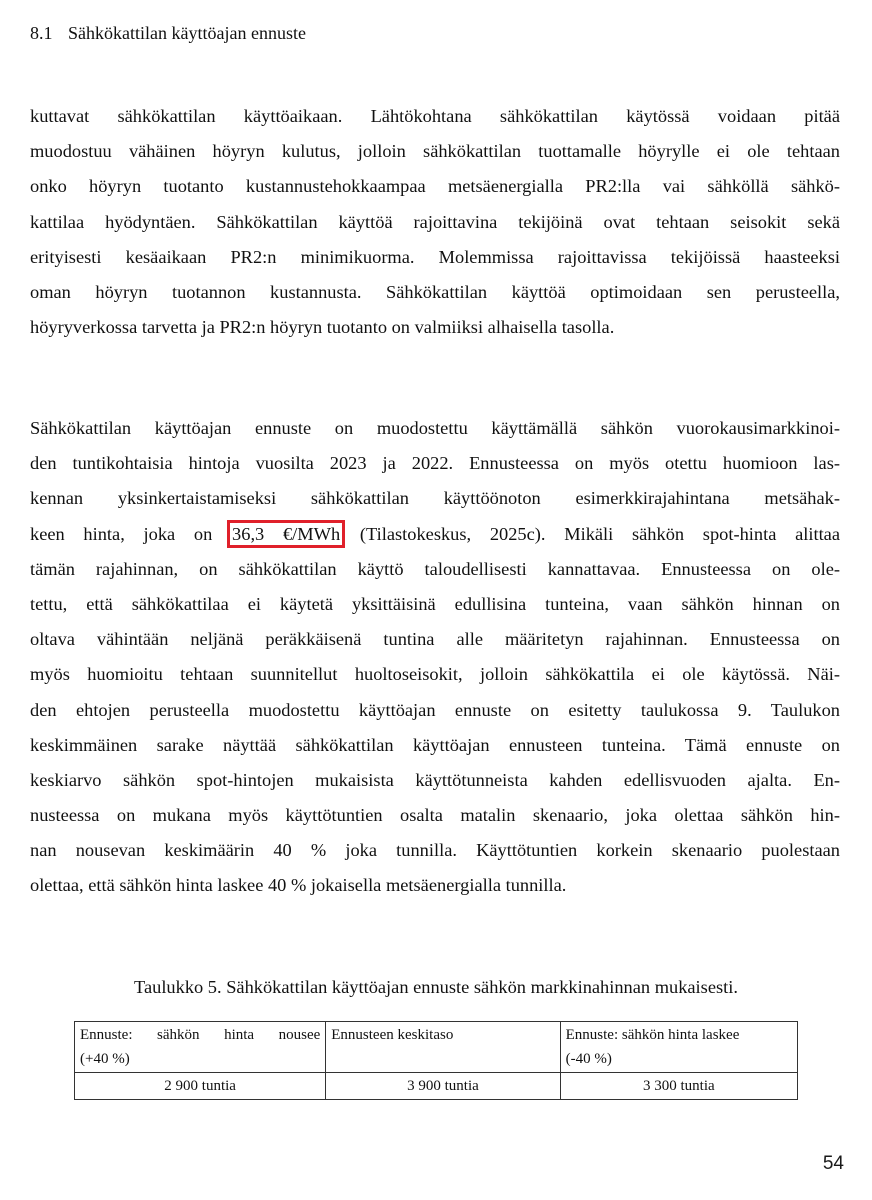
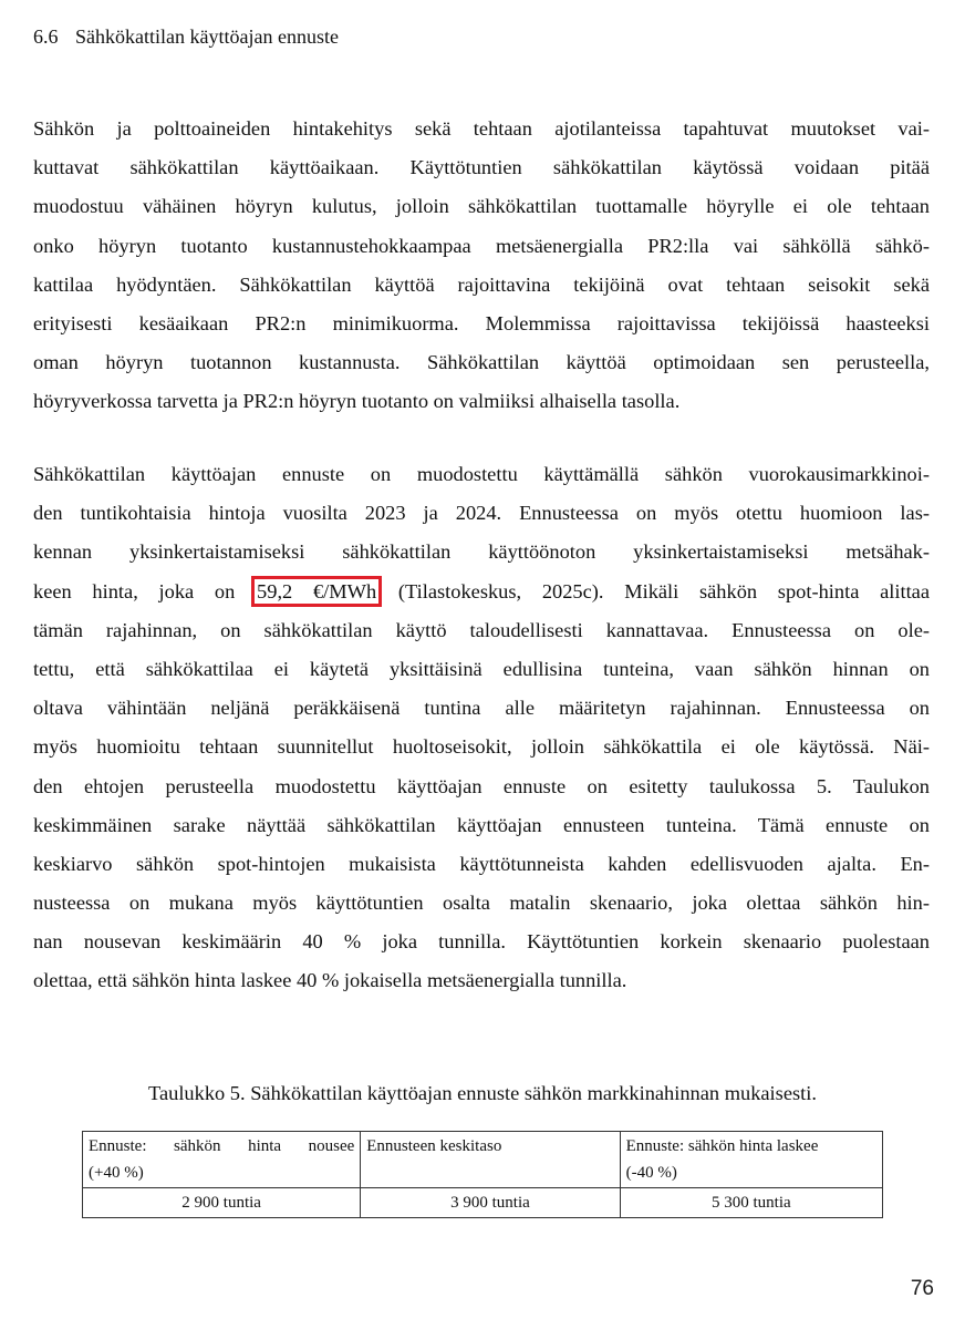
- 8.1 Sähkökattilan käyttöajan ennuste
+ 6.6 Sähkökattilan käyttöajan ennuste
+ Sähkön ja polttoaineiden hintakehitys sekä tehtaan ajotilanteissa tapahtuvat muutokset vai-
- kuttavat sähkökattilan käyttöaikaan. Lähtökohtana sähkökattilan käytössä voidaan pitää
+ kuttavat sähkökattilan käyttöaikaan. Käyttötuntien sähkökattilan käytössä voidaan pitää
  muodostuu vähäinen höyryn kulutus, jolloin sähkökattilan tuottamalle höyrylle ei ole tehtaan
  onko höyryn tuotanto kustannustehokkaampaa metsäenergialla PR2:lla vai sähköllä sähkö-
  kattilaa hyödyntäen. Sähkökattilan käyttöä rajoittavina tekijöinä ovat tehtaan seisokit sekä
  erityisesti kesäaikaan PR2:n minimikuorma. Molemmissa rajoittavissa tekijöissä haasteeksi
  oman höyryn tuotannon kustannusta. Sähkökattilan käyttöä optimoidaan sen perusteella,
  höyryverkossa tarvetta ja PR2:n höyryn tuotanto on valmiiksi alhaisella tasolla.
  Sähkökattilan käyttöajan ennuste on muodostettu käyttämällä sähkön vuorokausimarkkinoi-
- den tuntikohtaisia hintoja vuosilta 2023 ja 2022. Ennusteessa on myös otettu huomioon las-
+ den tuntikohtaisia hintoja vuosilta 2023 ja 2024. Ennusteessa on myös otettu huomioon las-
- kennan yksinkertaistamiseksi sähkökattilan käyttöönoton esimerkkirajahintana metsähak-
+ kennan yksinkertaistamiseksi sähkökattilan käyttöönoton yksinkertaistamiseksi metsähak-
- keen hinta, joka on 36,3 €/MWh (Tilastokeskus, 2025c). Mikäli sähkön spot-hinta alittaa
+ keen hinta, joka on 59,2 €/MWh (Tilastokeskus, 2025c). Mikäli sähkön spot-hinta alittaa
  tämän rajahinnan, on sähkökattilan käyttö taloudellisesti kannattavaa. Ennusteessa on ole-
  tettu, että sähkökattilaa ei käytetä yksittäisinä edullisina tunteina, vaan sähkön hinnan on
  oltava vähintään neljänä peräkkäisenä tuntina alle määritetyn rajahinnan. Ennusteessa on
  myös huomioitu tehtaan suunnitellut huoltoseisokit, jolloin sähkökattila ei ole käytössä. Näi-
- den ehtojen perusteella muodostettu käyttöajan ennuste on esitetty taulukossa 9. Taulukon
+ den ehtojen perusteella muodostettu käyttöajan ennuste on esitetty taulukossa 5. Taulukon
  keskimmäinen sarake näyttää sähkökattilan käyttöajan ennusteen tunteina. Tämä ennuste on
  keskiarvo sähkön spot-hintojen mukaisista käyttötunneista kahden edellisvuoden ajalta. En-
  nusteessa on mukana myös käyttötuntien osalta matalin skenaario, joka olettaa sähkön hin-
  nan nousevan keskimäärin 40 % joka tunnilla. Käyttötuntien korkein skenaario puolestaan
  olettaa, että sähkön hinta laskee 40 % jokaisella metsäenergialla tunnilla.
  Taulukko 5. Sähkökattilan käyttöajan ennuste sähkön markkinahinnan mukaisesti.
  Ennuste: sähkön hinta nousee (+40 %)	Ennusteen keskitaso	Ennuste: sähkön hinta laskee (-40 %)
- 2 900 tuntia	3 900 tuntia	3 300 tuntia
+ 2 900 tuntia	3 900 tuntia	5 300 tuntia
- 54
+ 76
